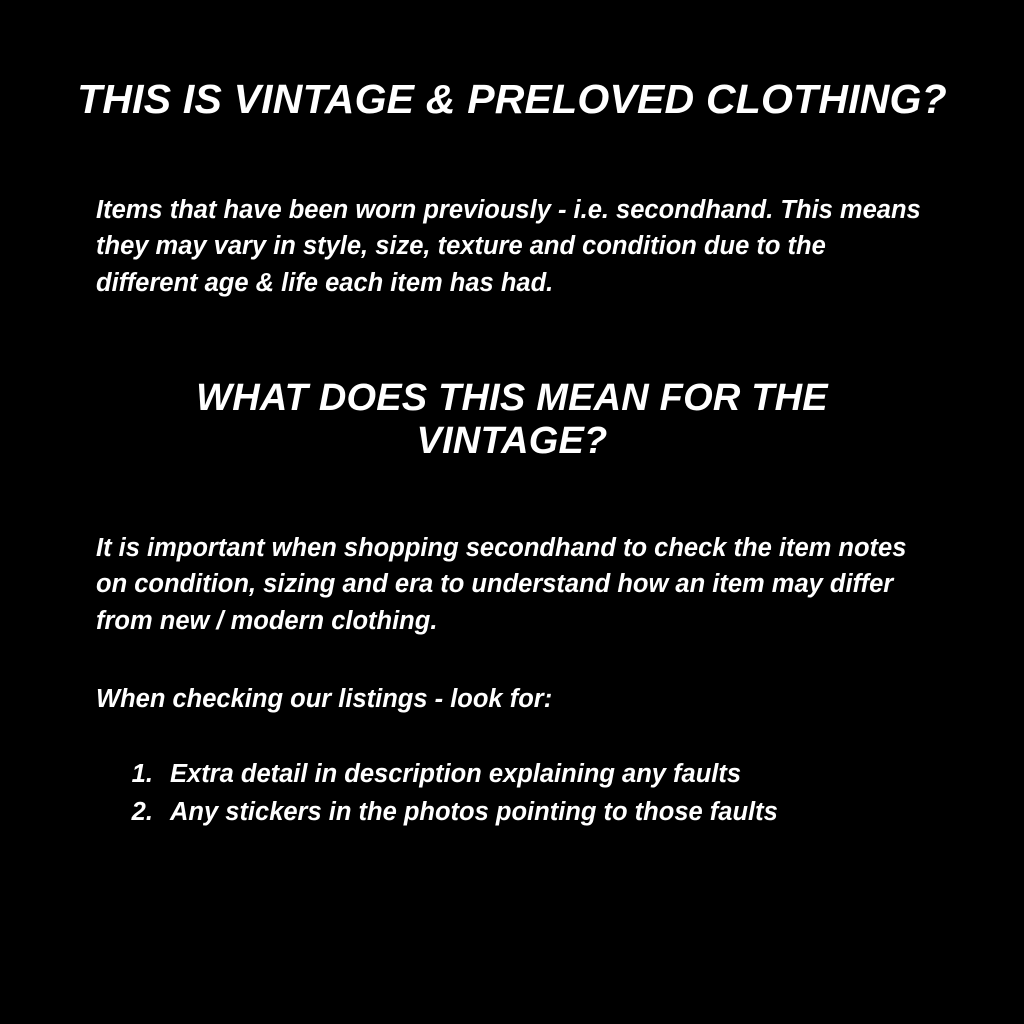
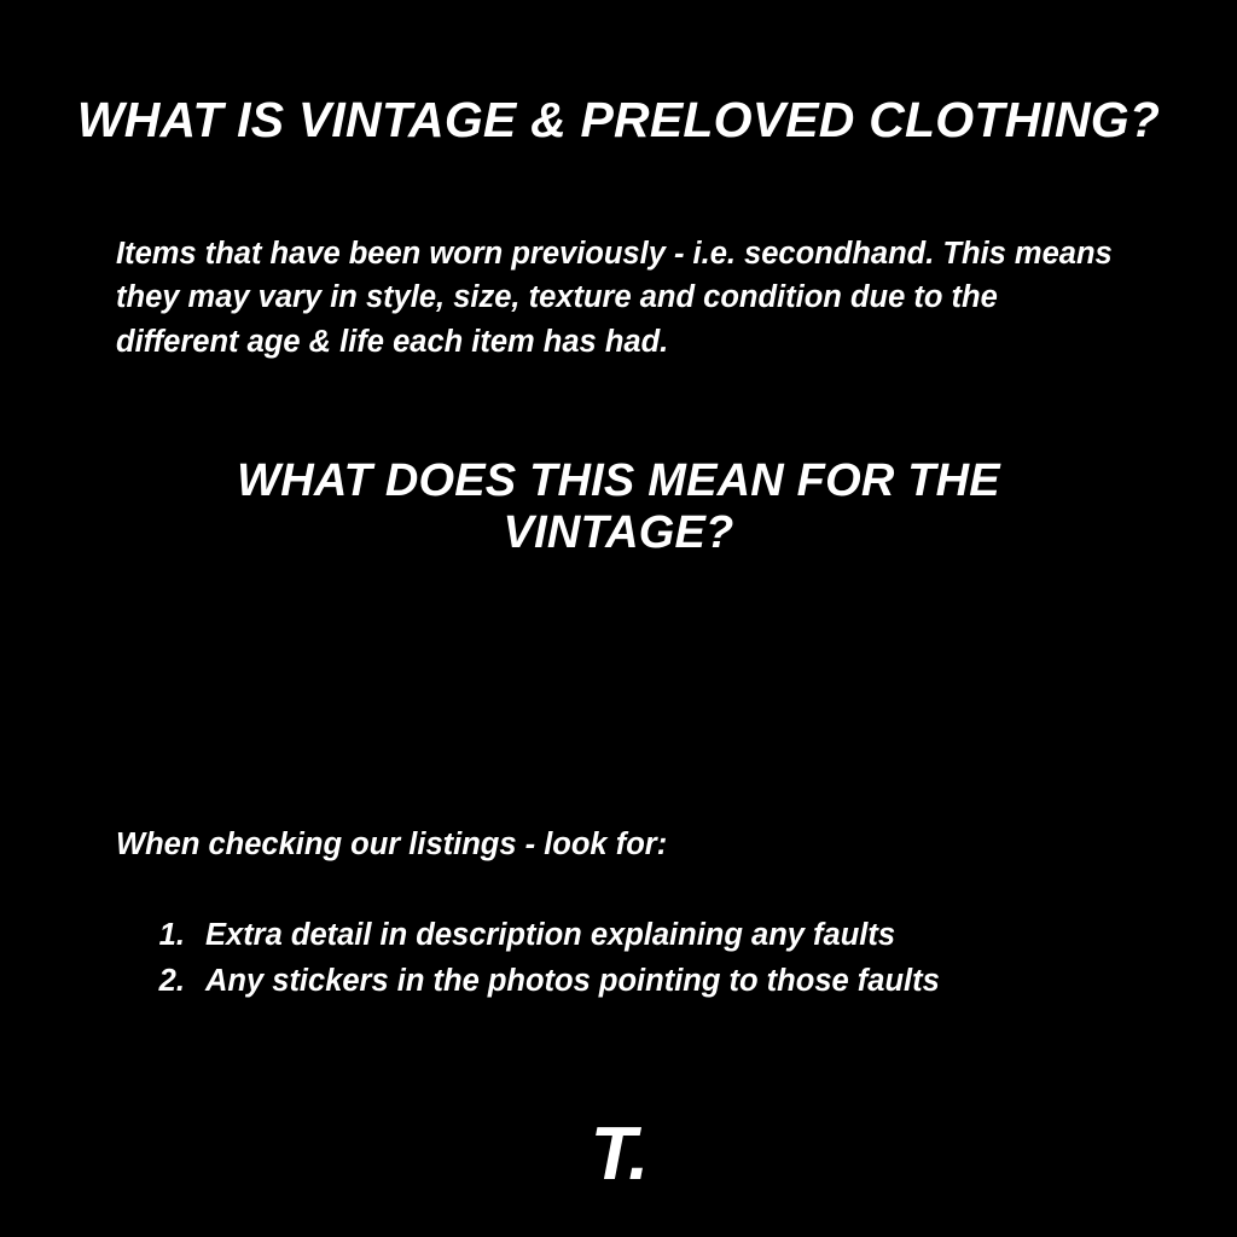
- THIS IS VINTAGE & PRELOVED CLOTHING?
+ WHAT IS VINTAGE & PRELOVED CLOTHING?
  Items that have been worn previously - i.e. secondhand. This means they may vary in style, size, texture and condition due to the different age & life each item has had.
  WHAT DOES THIS MEAN FOR THE VINTAGE?
- It is important when shopping secondhand to check the item notes on condition, sizing and era to understand how an item may differ from new / modern clothing.
  When checking our listings - look for:
  Extra detail in description explaining any faults
  Any stickers in the photos pointing to those faults
+ T.
